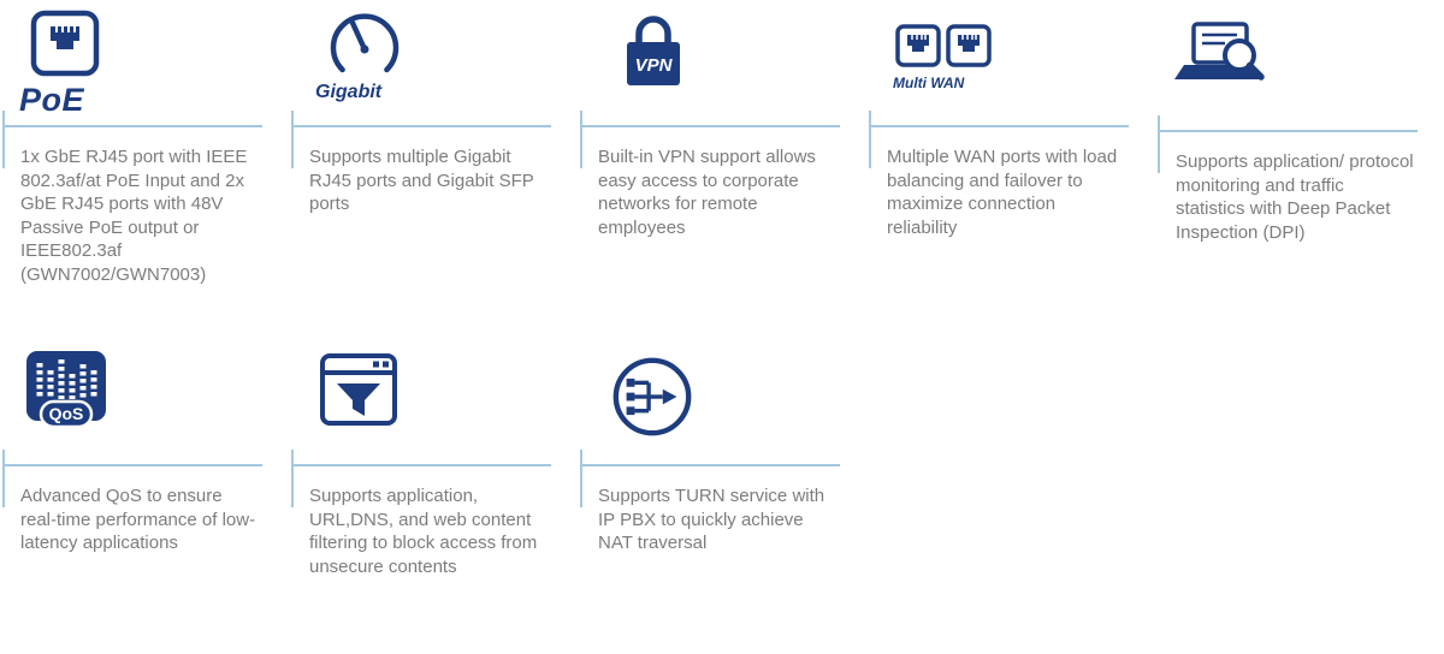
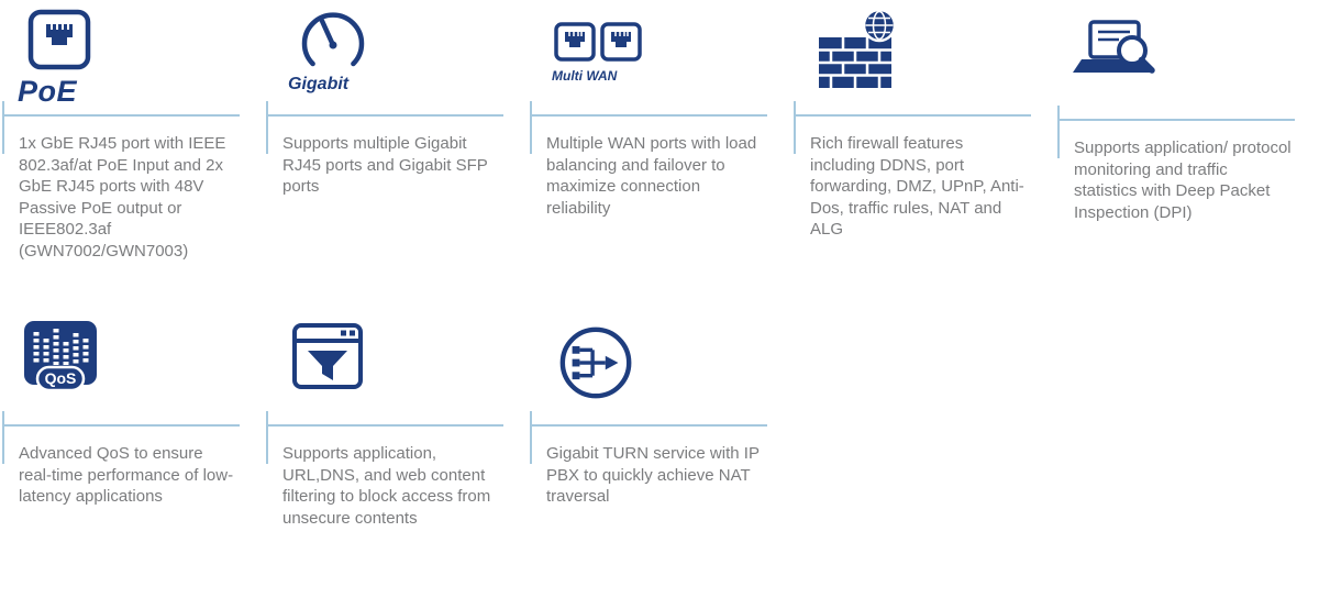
  PoE
  1x GbE RJ45 port with IEEE 802.3af/at PoE Input and 2x GbE RJ45 ports with 48V Passive PoE output or IEEE802.3af (GWN7002/GWN7003)
  Gigabit
  Supports multiple Gigabit RJ45 ports and Gigabit SFP ports
- VPN
- Built-in VPN support allows easy access to corporate networks for remote employees
  Multi WAN
  Multiple WAN ports with load balancing and failover to maximize connection reliability
+ Rich firewall features including DDNS, port forwarding, DMZ, UPnP, Anti-Dos, traffic rules, NAT and ALG
  Supports application/ protocol monitoring and traffic statistics with Deep Packet Inspection (DPI)
  QoS
  Advanced QoS to ensure real-time performance of low-latency applications
  Supports application, URL,DNS, and web content filtering to block access from unsecure contents
- Supports TURN service with IP PBX to quickly achieve NAT traversal
+ Gigabit TURN service with IP PBX to quickly achieve NAT traversal
